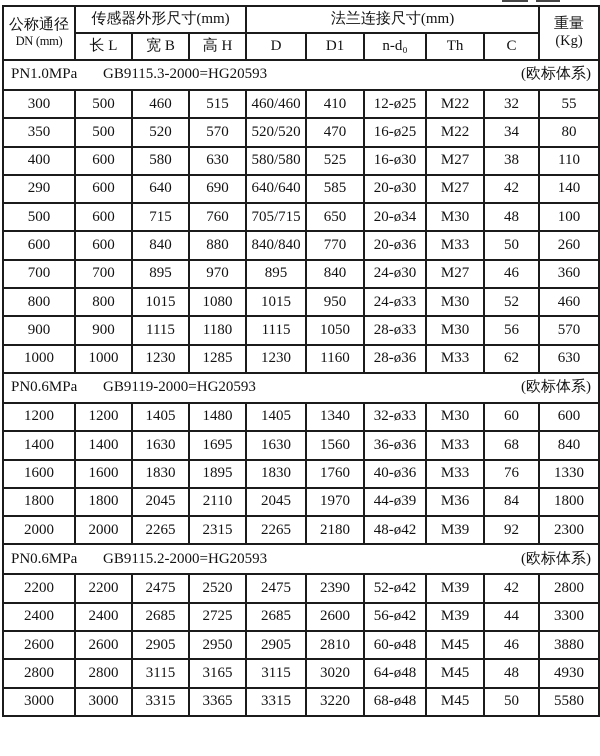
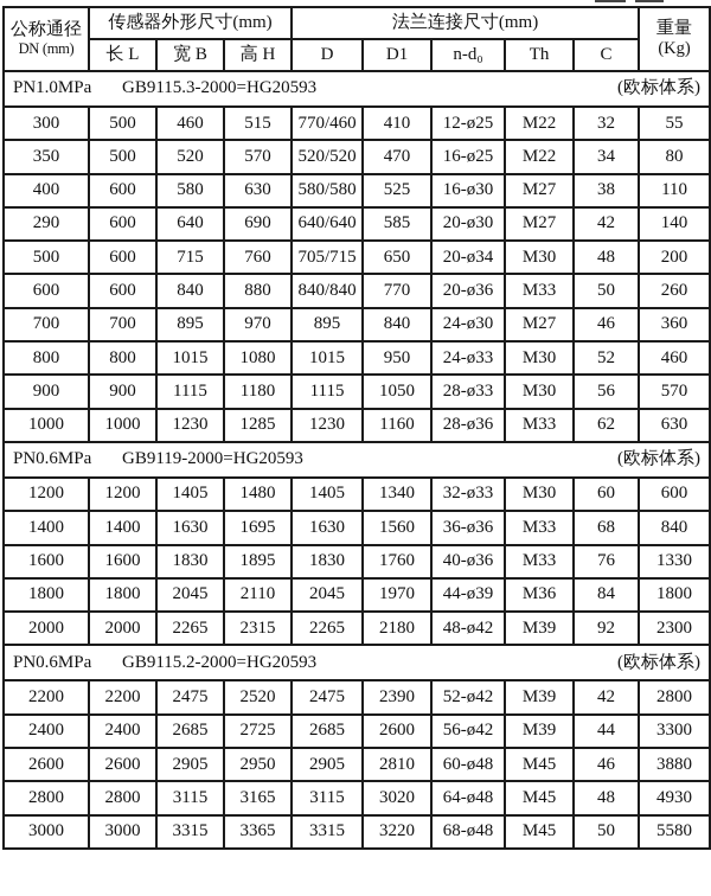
  公称通径 DN (mm)	传感器外形尺寸(mm)	法兰连接尺寸(mm)	重量 (Kg)
  长 L	宽 B	高 H	D	D1	n-d₀	Th	C
  PN1.0MPa GB9115.3-2000=HG20593 (欧标体系)
- 300	500	460	515	460/460	410	12-ø25	M22	32	55
+ 300	500	460	515	770/460	410	12-ø25	M22	32	55
  350	500	520	570	520/520	470	16-ø25	M22	34	80
  400	600	580	630	580/580	525	16-ø30	M27	38	110
  290	600	640	690	640/640	585	20-ø30	M27	42	140
- 500	600	715	760	705/715	650	20-ø34	M30	48	100
+ 500	600	715	760	705/715	650	20-ø34	M30	48	200
  600	600	840	880	840/840	770	20-ø36	M33	50	260
  700	700	895	970	895	840	24-ø30	M27	46	360
  800	800	1015	1080	1015	950	24-ø33	M30	52	460
  900	900	1115	1180	1115	1050	28-ø33	M30	56	570
  1000	1000	1230	1285	1230	1160	28-ø36	M33	62	630
  PN0.6MPa GB9119-2000=HG20593 (欧标体系)
  1200	1200	1405	1480	1405	1340	32-ø33	M30	60	600
  1400	1400	1630	1695	1630	1560	36-ø36	M33	68	840
  1600	1600	1830	1895	1830	1760	40-ø36	M33	76	1330
  1800	1800	2045	2110	2045	1970	44-ø39	M36	84	1800
  2000	2000	2265	2315	2265	2180	48-ø42	M39	92	2300
  PN0.6MPa GB9115.2-2000=HG20593 (欧标体系)
  2200	2200	2475	2520	2475	2390	52-ø42	M39	42	2800
  2400	2400	2685	2725	2685	2600	56-ø42	M39	44	3300
  2600	2600	2905	2950	2905	2810	60-ø48	M45	46	3880
  2800	2800	3115	3165	3115	3020	64-ø48	M45	48	4930
  3000	3000	3315	3365	3315	3220	68-ø48	M45	50	5580
